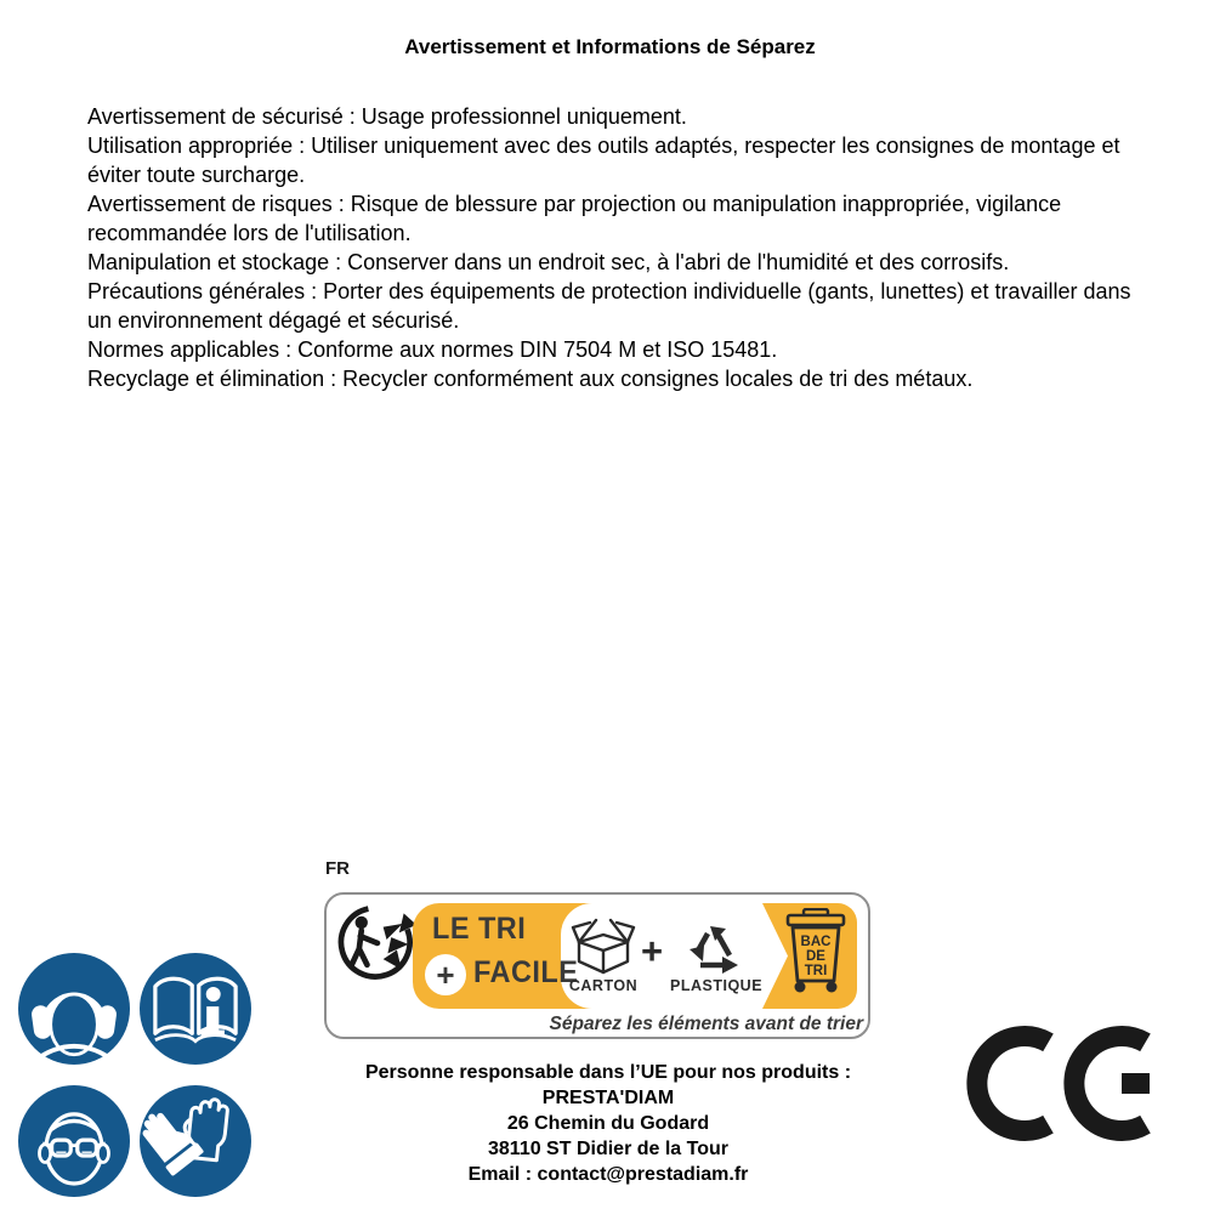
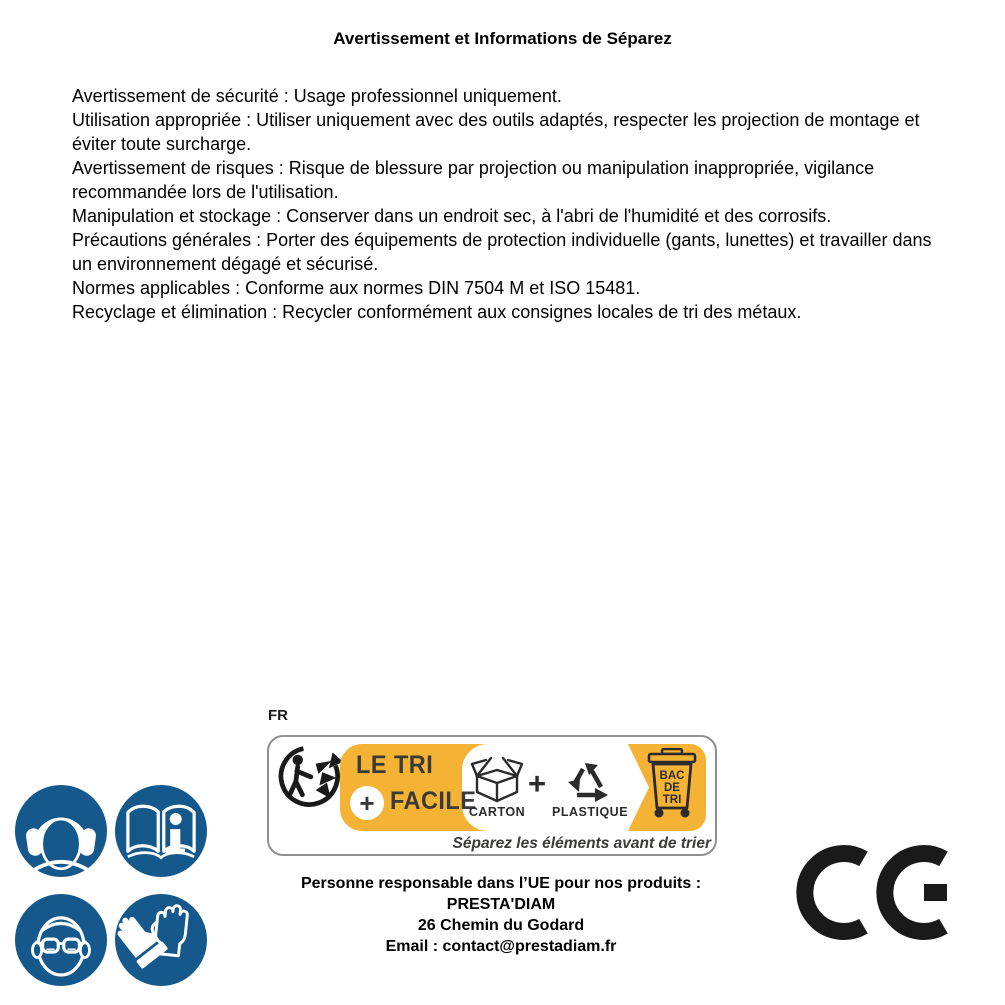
  Avertissement et Informations de Séparez
- Avertissement de sécurisé : Usage professionnel uniquement.
+ Avertissement de sécurité : Usage professionnel uniquement.
- Utilisation appropriée : Utiliser uniquement avec des outils adaptés, respecter les consignes de montage et éviter toute surcharge.
+ Utilisation appropriée : Utiliser uniquement avec des outils adaptés, respecter les projection de montage et éviter toute surcharge.
  Avertissement de risques : Risque de blessure par projection ou manipulation inappropriée, vigilance recommandée lors de l'utilisation.
  Manipulation et stockage : Conserver dans un endroit sec, à l'abri de l'humidité et des corrosifs.
  Précautions générales : Porter des équipements de protection individuelle (gants, lunettes) et travailler dans un environnement dégagé et sécurisé.
  Normes applicables : Conforme aux normes DIN 7504 M et ISO 15481.
  Recyclage et élimination : Recycler conformément aux consignes locales de tri des métaux.
  FR
  LE TRI
  +
  FACILE
  CARTON
  +
  PLASTIQUE
  BAC
  DE
  TRI
  Séparez les éléments avant de trier
  Personne responsable dans l’UE pour nos produits :
  PRESTA'DIAM
  26 Chemin du Godard
- 38110 ST Didier de la Tour
  Email : contact@prestadiam.fr
